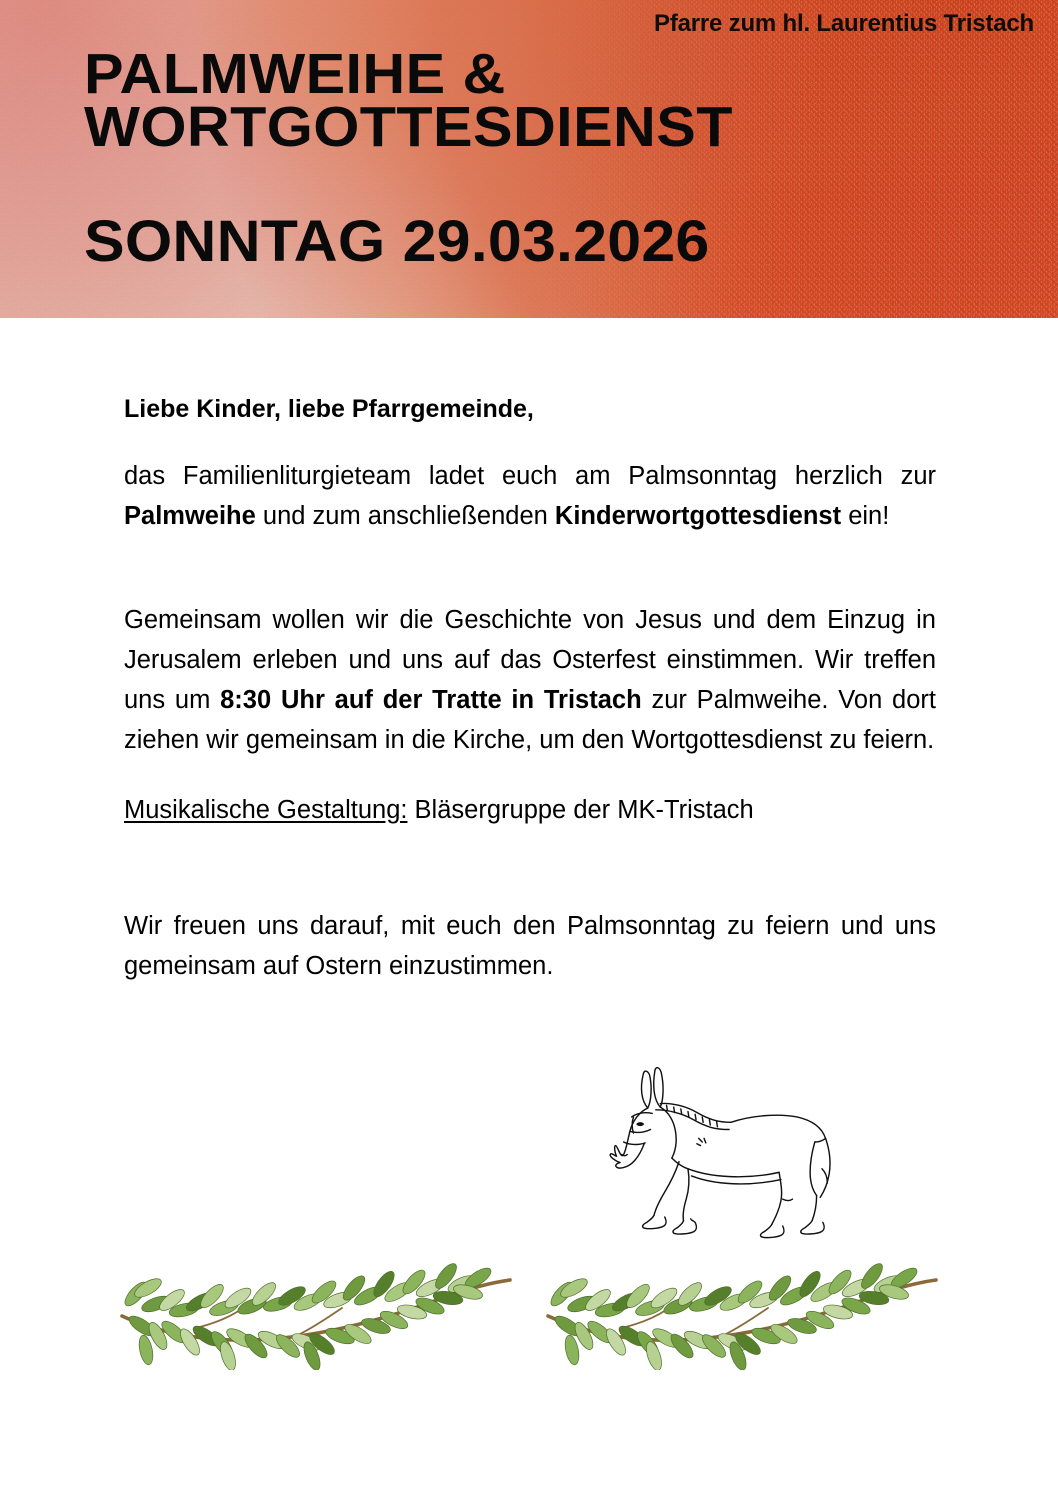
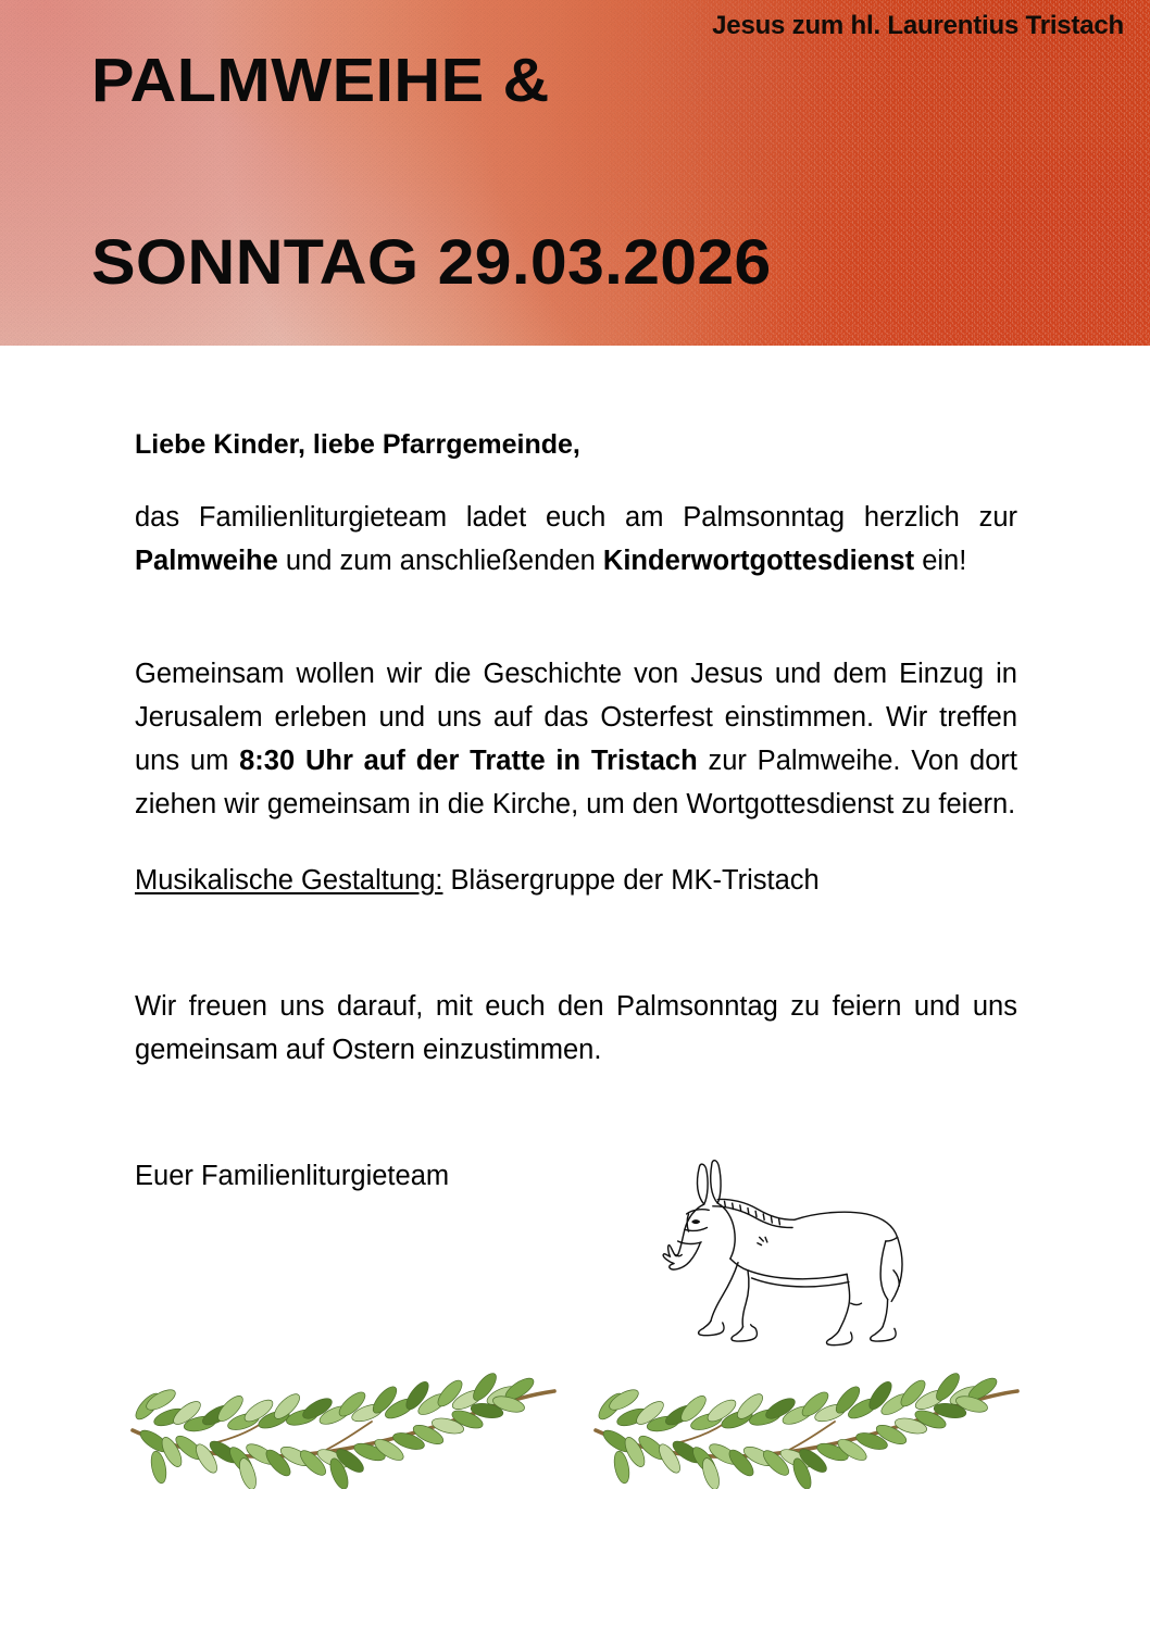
- Pfarre zum hl. Laurentius Tristach
+ Jesus zum hl. Laurentius Tristach
  PALMWEIHE &
- WORTGOTTESDIENST
  SONNTAG 29.03.2026
  Liebe Kinder, liebe Pfarrgemeinde,
  das Familienliturgieteam ladet euch am Palmsonntag herzlich zur Palmweihe und zum anschließenden Kinderwortgottesdienst ein!
  Gemeinsam wollen wir die Geschichte von Jesus und dem Einzug in Jerusalem erleben und uns auf das Osterfest einstimmen. Wir treffen uns um 8:30 Uhr auf der Tratte in Tristach zur Palmweihe. Von dort ziehen wir gemeinsam in die Kirche, um den Wortgottesdienst zu feiern.
  Musikalische Gestaltung: Bläsergruppe der MK-Tristach
  Wir freuen uns darauf, mit euch den Palmsonntag zu feiern und uns gemeinsam auf Ostern einzustimmen.
+ Euer Familienliturgieteam
